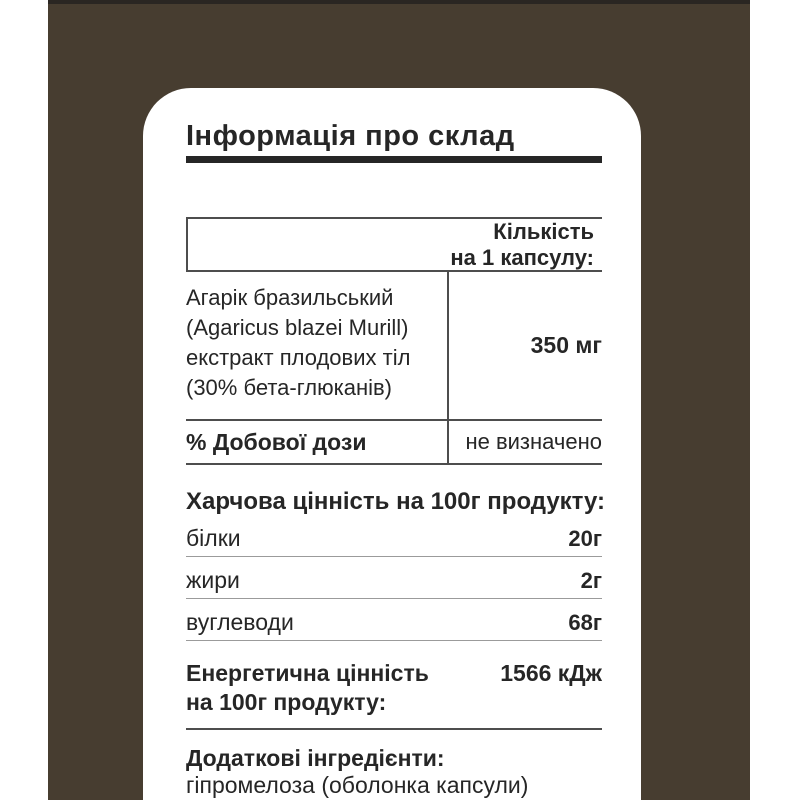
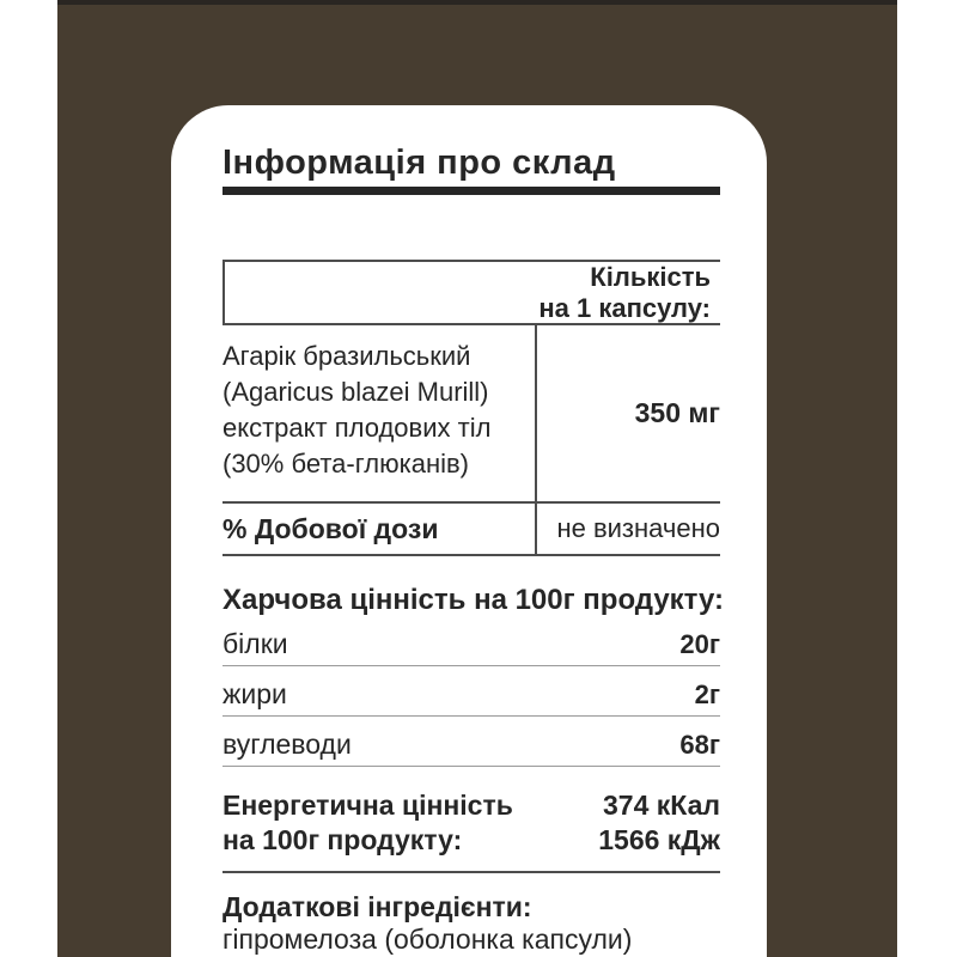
  Інформація про склад
  Кількість
  на 1 капсулу:
  Агарік бразильський
  (Agaricus blazei Murill)
  екстракт плодових тіл
  (30% бета-глюканів)
  350 мг
  % Добової дози
  не визначено
  Харчова цінність на 100г продукту:
  білки
  20г
  жири
  2г
  вуглеводи
  68г
  Енергетична цінність
  на 100г продукту:
+ 374 кКал
  1566 кДж
  Додаткові інгредієнти:
  гіпромелоза (оболонка капсули)
